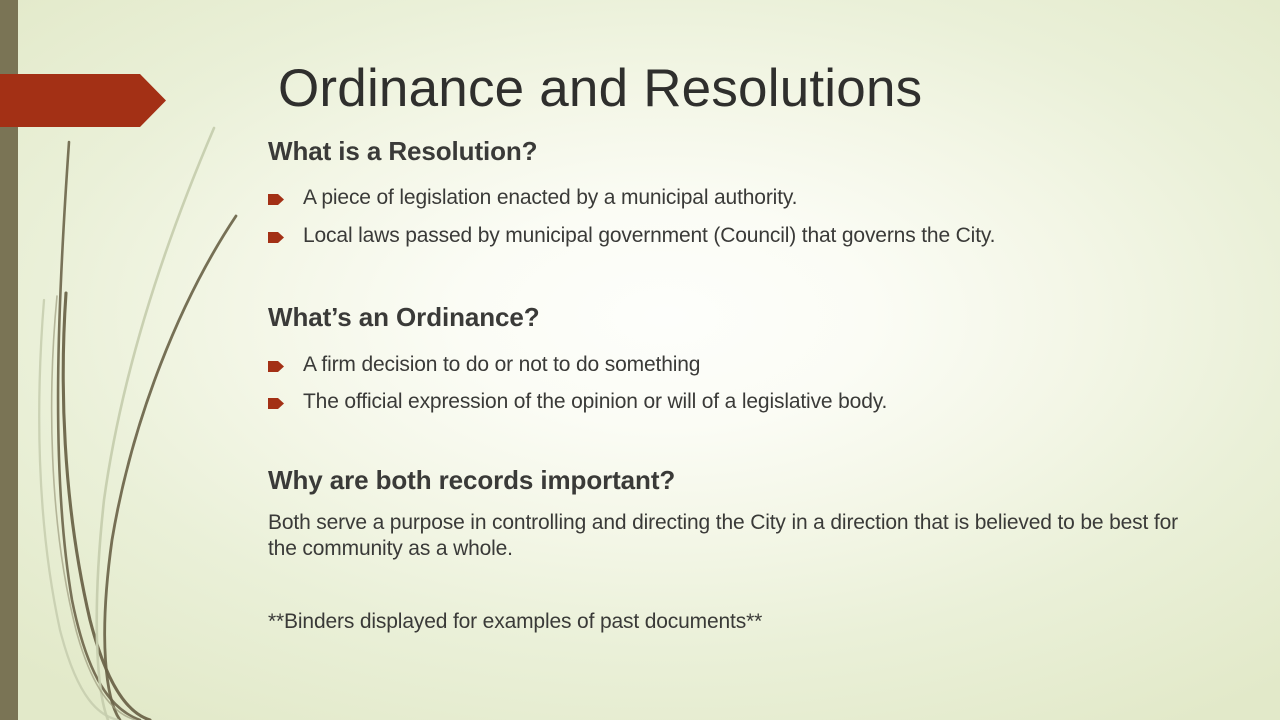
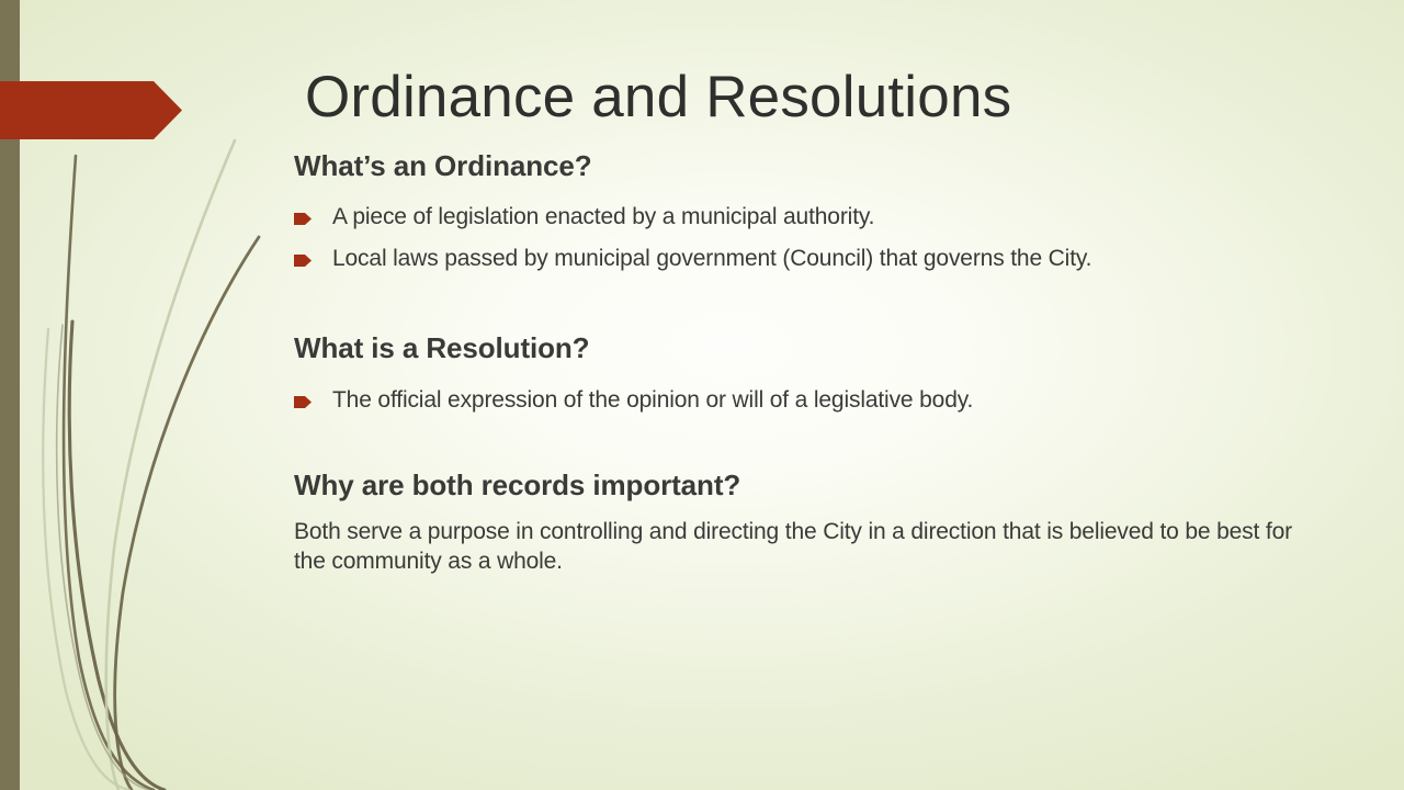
  Ordinance and Resolutions
- What is a Resolution?
+ What’s an Ordinance?
  A piece of legislation enacted by a municipal authority.
  Local laws passed by municipal government (Council) that governs the City.
- What’s an Ordinance?
+ What is a Resolution?
- A firm decision to do or not to do something
  The official expression of the opinion or will of a legislative body.
  Why are both records important?
  Both serve a purpose in controlling and directing the City in a direction that is believed to be best for the community as a whole.
- **Binders displayed for examples of past documents**
